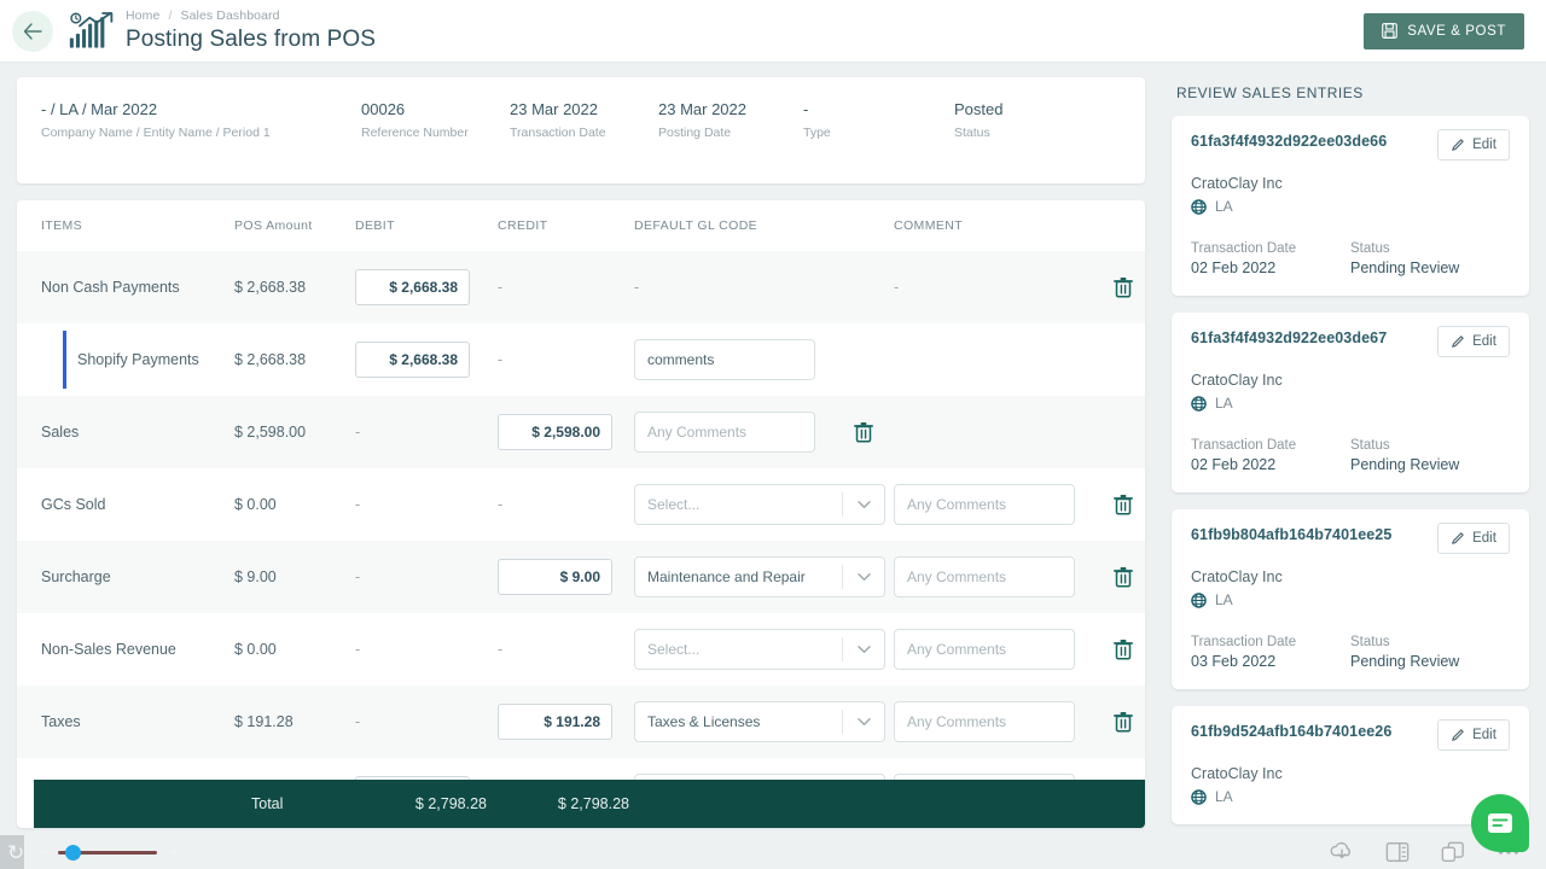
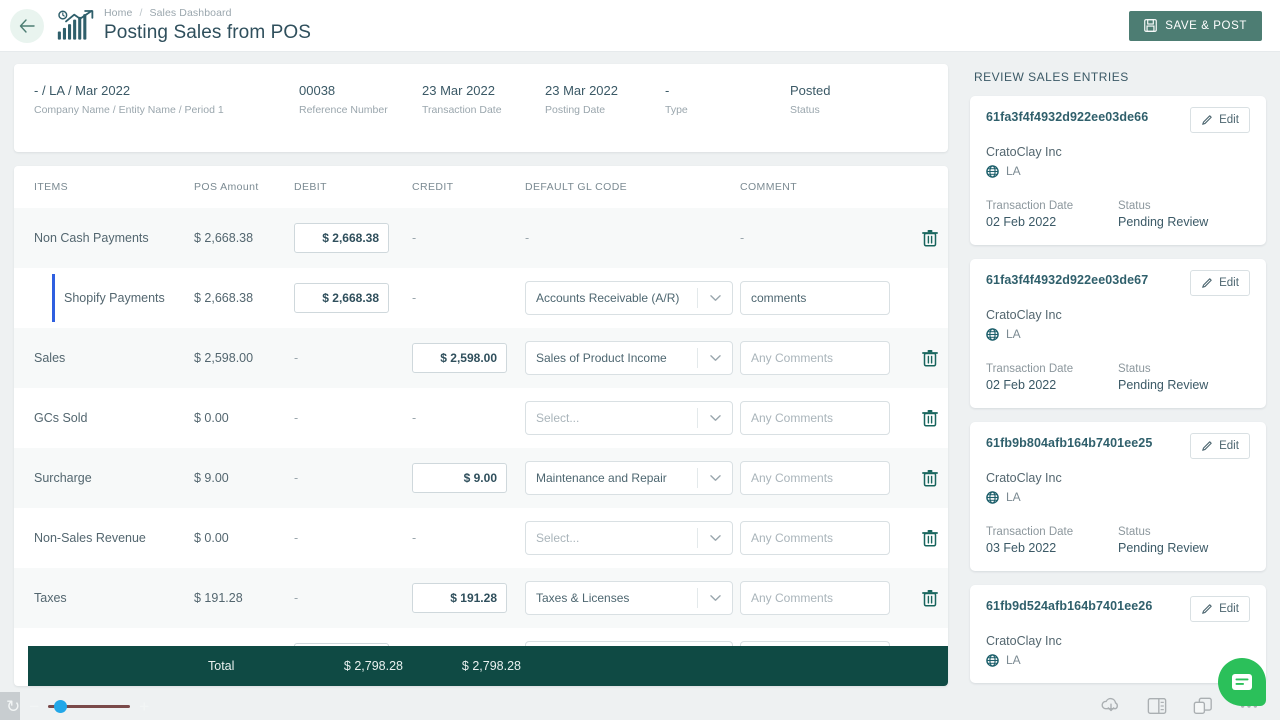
  Home / Sales Dashboard
  Posting Sales from POS
  SAVE & POST
  - / LA / Mar 2022
  Company Name / Entity Name / Period 1
- 00026
+ 00038
  Reference Number
  23 Mar 2022
  Transaction Date
  23 Mar 2022
  Posting Date
  -
  Type
  Posted
  Status
  ITEMS
  POS Amount
  DEBIT
  CREDIT
  DEFAULT GL CODE
  COMMENT
  Non Cash Payments
  $ 2,668.38
  $ 2,668.38
  -
  -
  -
  Shopify Payments
  $ 2,668.38
  $ 2,668.38
  -
+ Accounts Receivable (A/R)
  comments
  Sales
  $ 2,598.00
  -
  $ 2,598.00
+ Sales of Product Income
  Any Comments
  GCs Sold
  $ 0.00
  -
  -
  Select...
  Any Comments
  Surcharge
  $ 9.00
  -
  $ 9.00
  Maintenance and Repair
  Any Comments
  Non-Sales Revenue
  $ 0.00
  -
  -
  Select...
  Any Comments
  Taxes
  $ 191.28
  -
  $ 191.28
  Taxes & Licenses
  Any Comments
  Total
  $ 2,798.28
  $ 2,798.28
  REVIEW SALES ENTRIES
  61fa3f4f4932d922ee03de66
  Edit
  CratoClay Inc
  LA
  Transaction Date
  02 Feb 2022
  Status
  Pending Review
  61fa3f4f4932d922ee03de67
  Edit
  CratoClay Inc
  LA
  Transaction Date
  02 Feb 2022
  Status
  Pending Review
  61fb9b804afb164b7401ee25
  Edit
  CratoClay Inc
  LA
  Transaction Date
  03 Feb 2022
  Status
  Pending Review
  61fb9d524afb164b7401ee26
  Edit
  CratoClay Inc
  LA
  ↻
